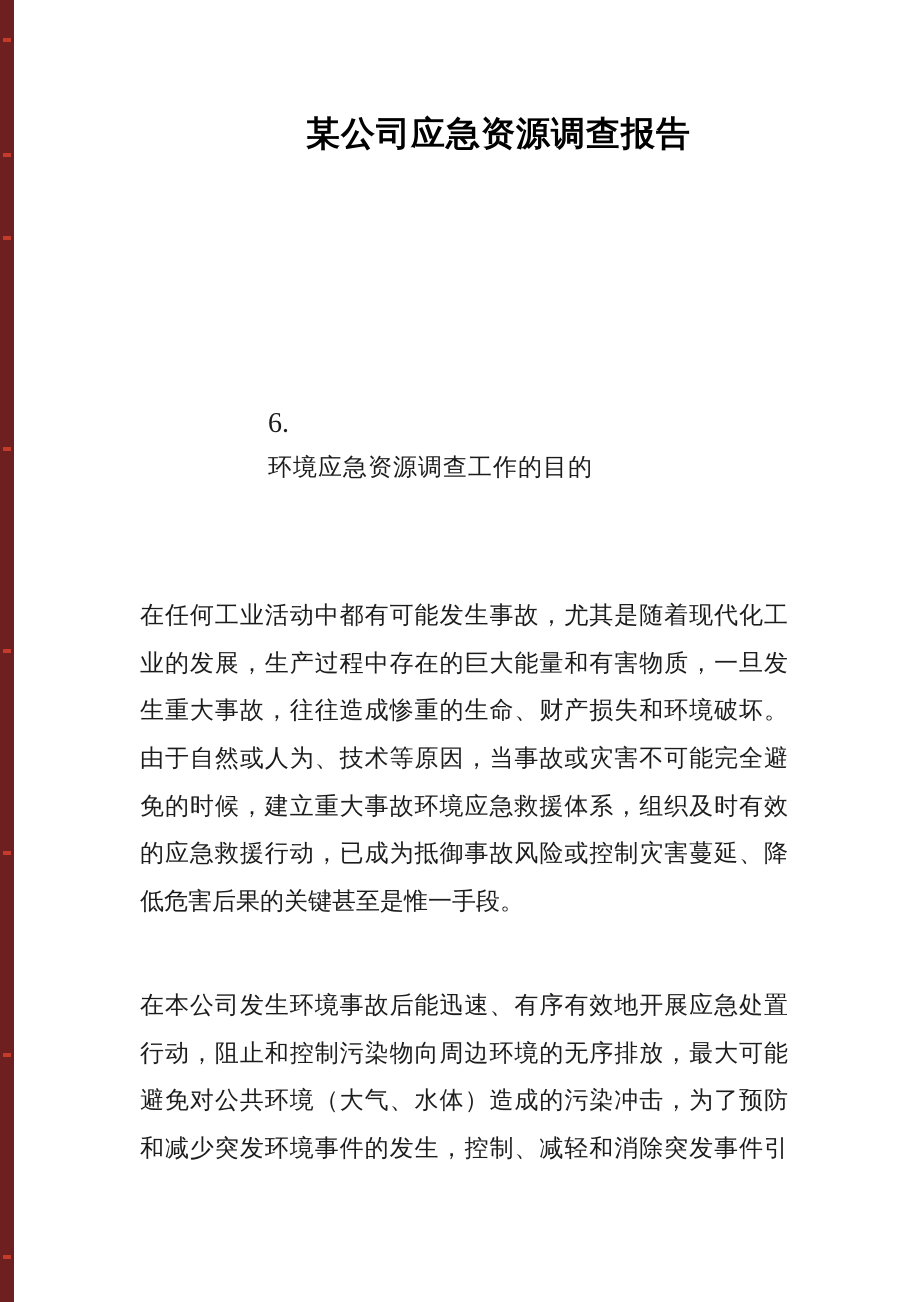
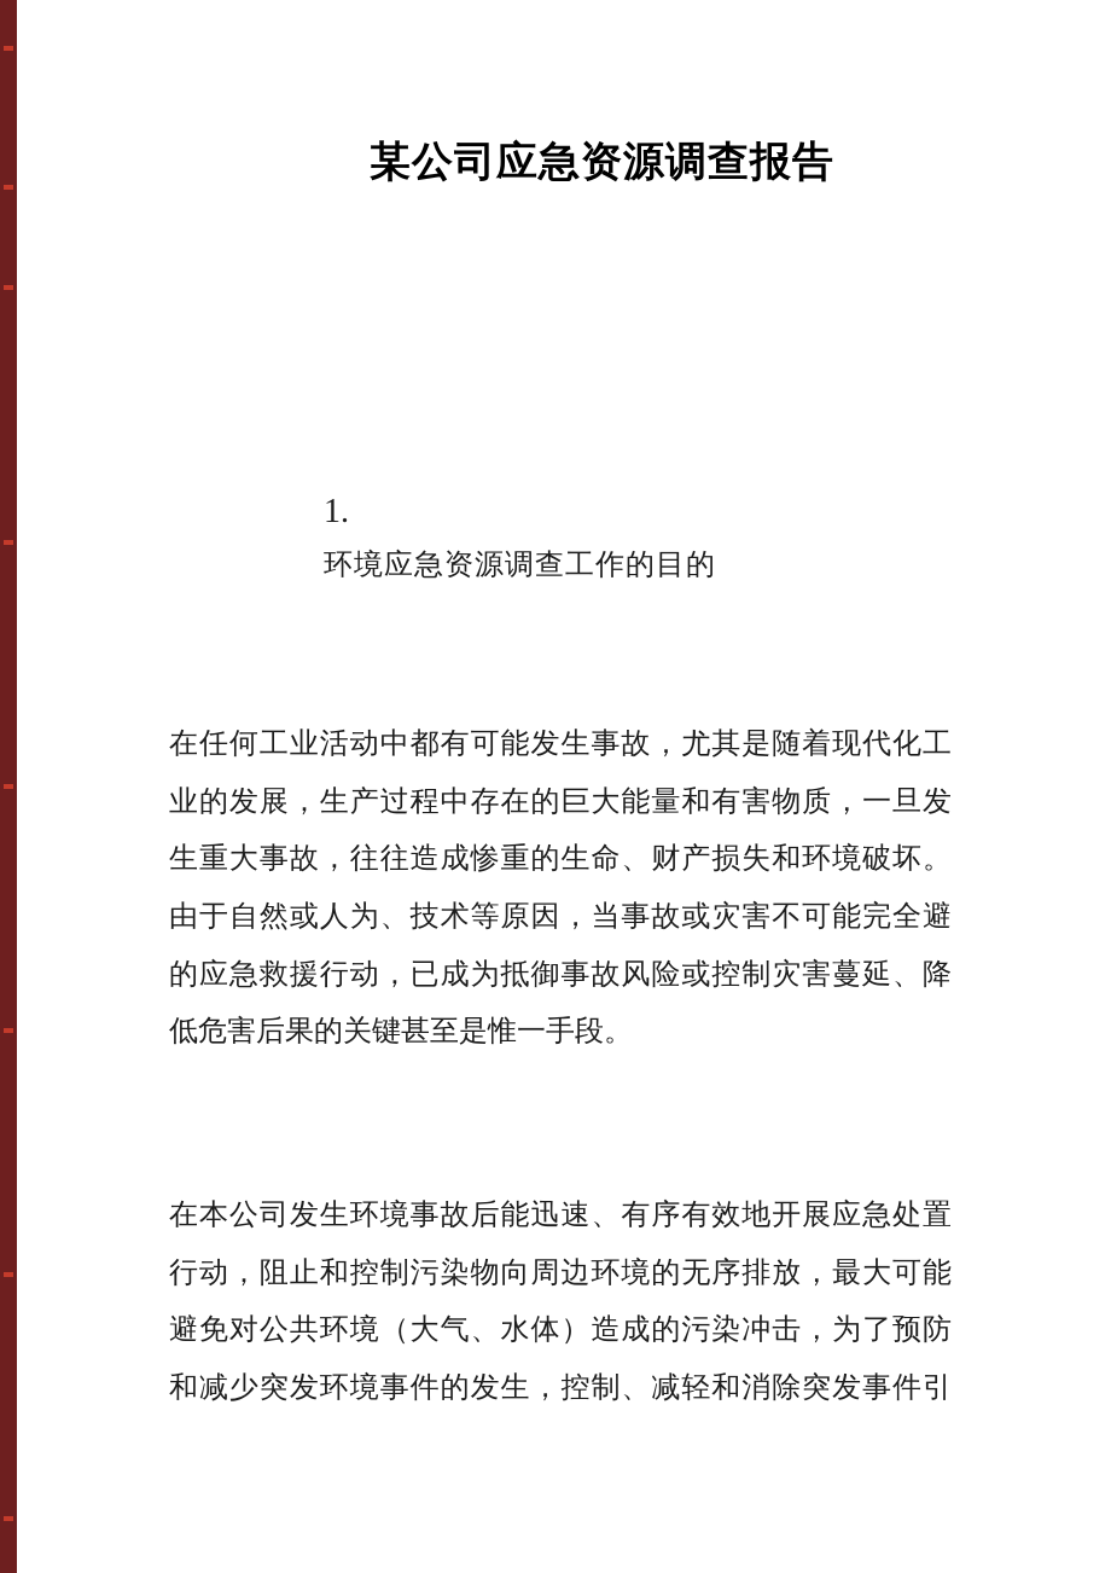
  某公司应急资源调查报告
- 6.
+ 1.
  环境应急资源调查工作的目的
  在任何工业活动中都有可能发生事故，尤其是随着现代化工
  业的发展，生产过程中存在的巨大能量和有害物质，一旦发
  生重大事故，往往造成惨重的生命、财产损失和环境破坏。
  由于自然或人为、技术等原因，当事故或灾害不可能完全避
- 免的时候，建立重大事故环境应急救援体系，组织及时有效
  的应急救援行动，已成为抵御事故风险或控制灾害蔓延、降
  低危害后果的关键甚至是惟一手段。
  在本公司发生环境事故后能迅速、有序有效地开展应急处置
  行动，阻止和控制污染物向周边环境的无序排放，最大可能
  避免对公共环境（大气、水体）造成的污染冲击，为了预防
  和减少突发环境事件的发生，控制、减轻和消除突发事件引
